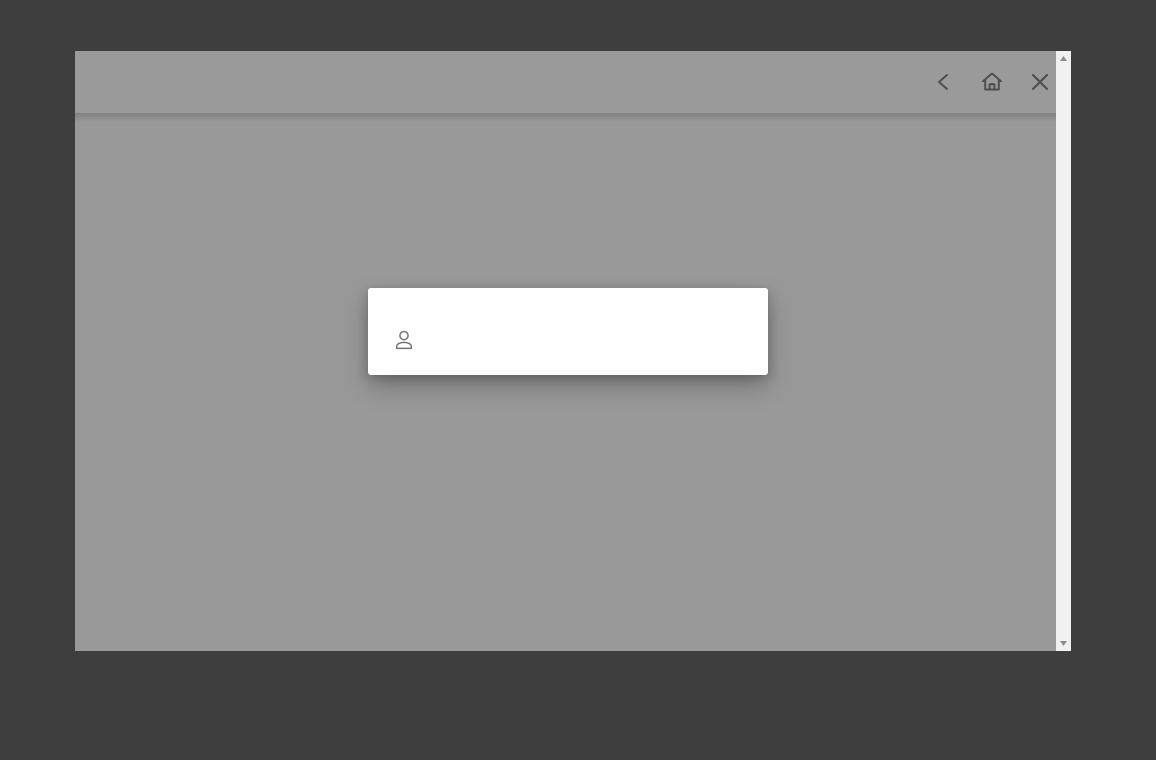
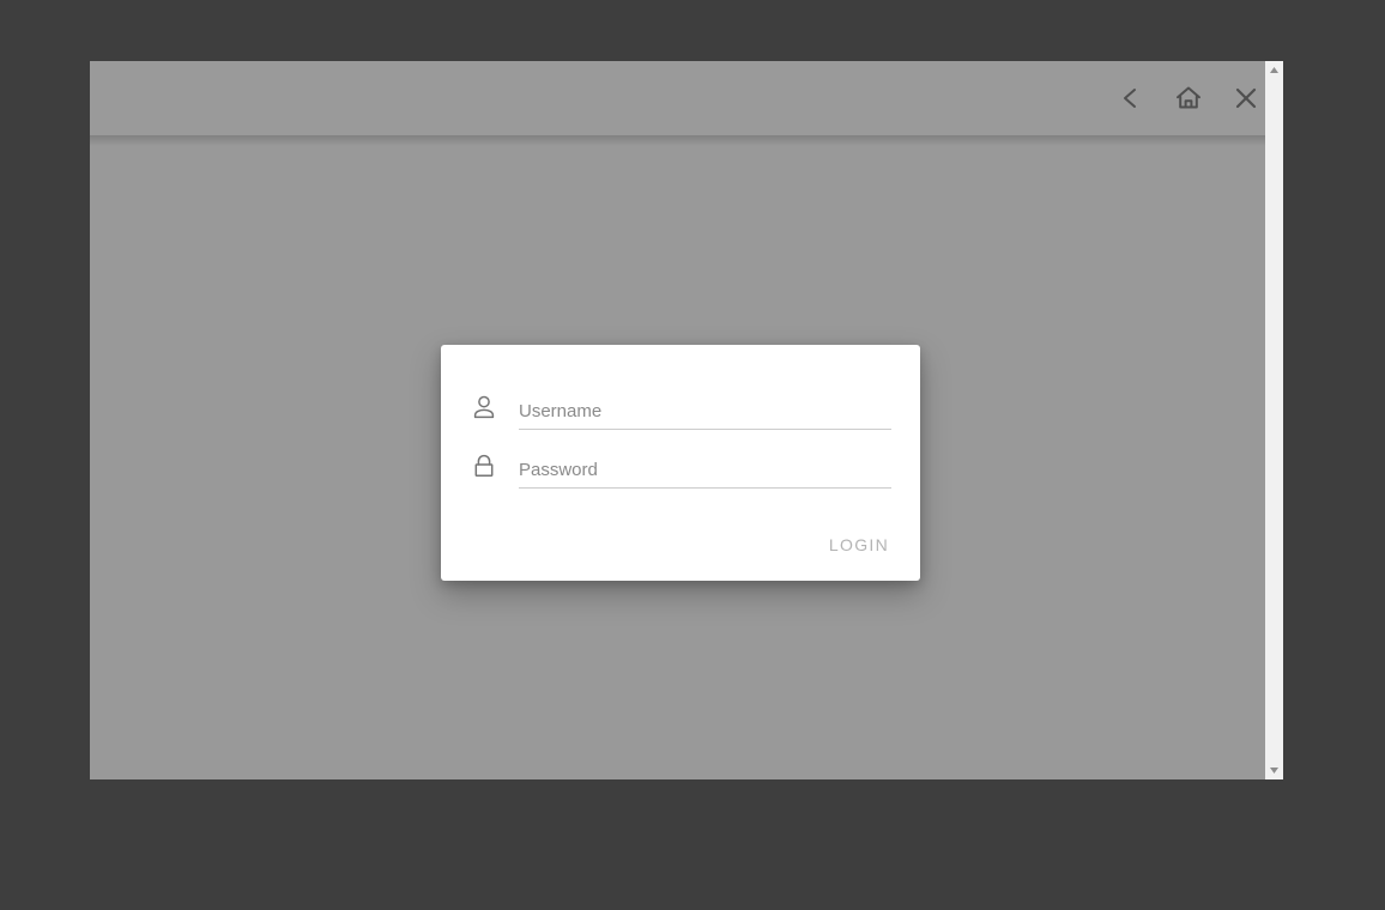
+ Username
+ Password
+ LOGIN
